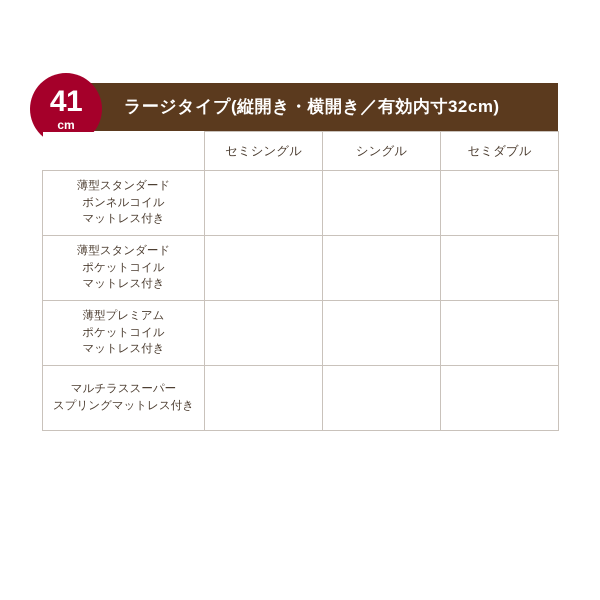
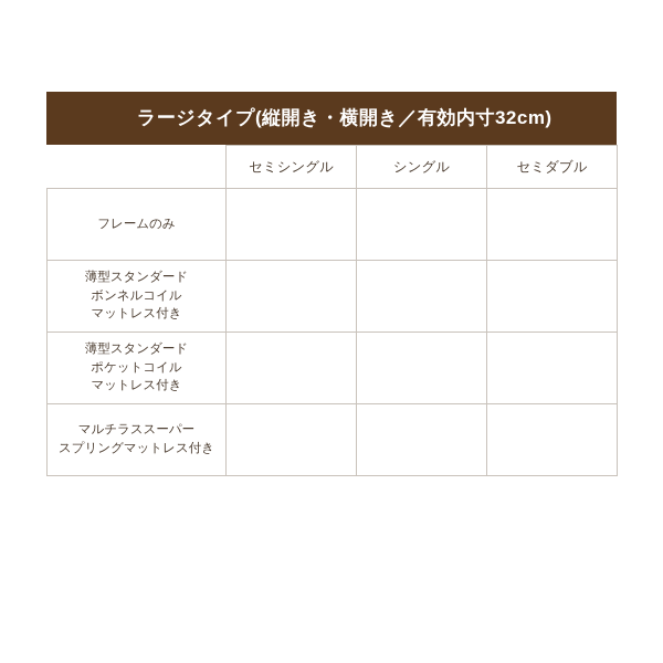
  ラージタイプ(縦開き・横開き／有効内寸32cm)
- 41
- cm
  	セミシングル	シングル	セミダブル
+ フレームのみ
  薄型スタンダード ボンネルコイル マットレス付き
  薄型スタンダード ポケットコイル マットレス付き
- 薄型プレミアム ポケットコイル マットレス付き
  マルチラススーパー スプリングマットレス付き
